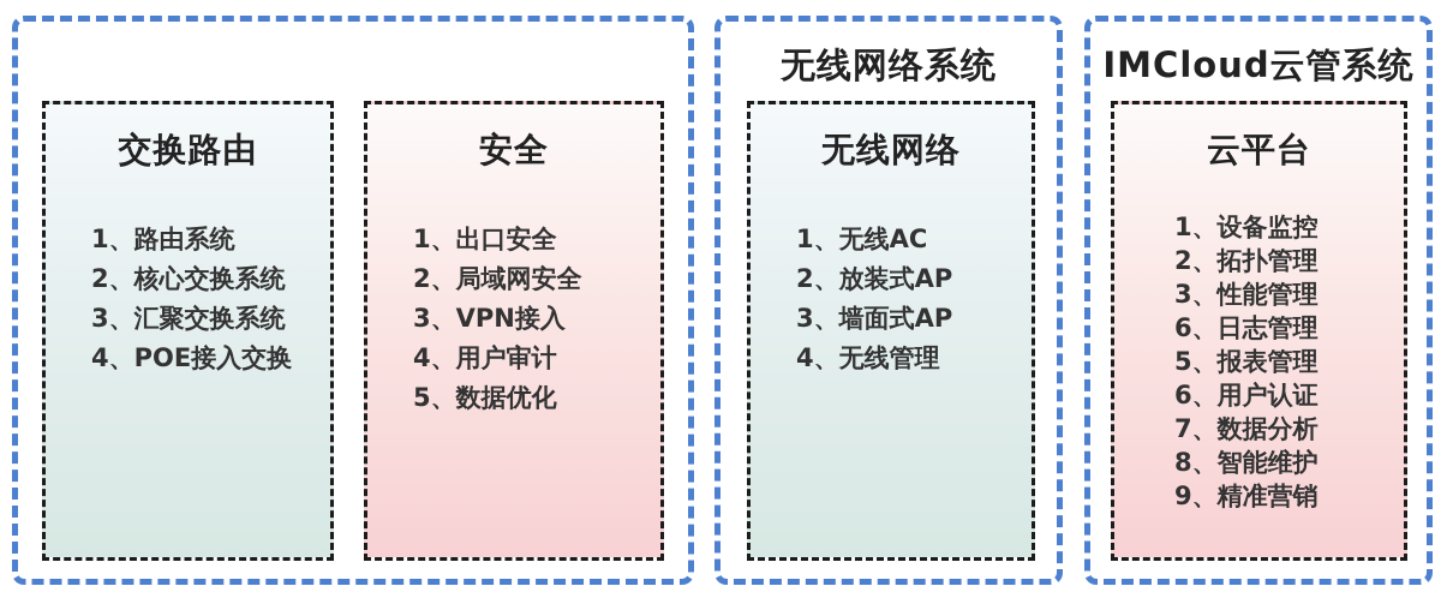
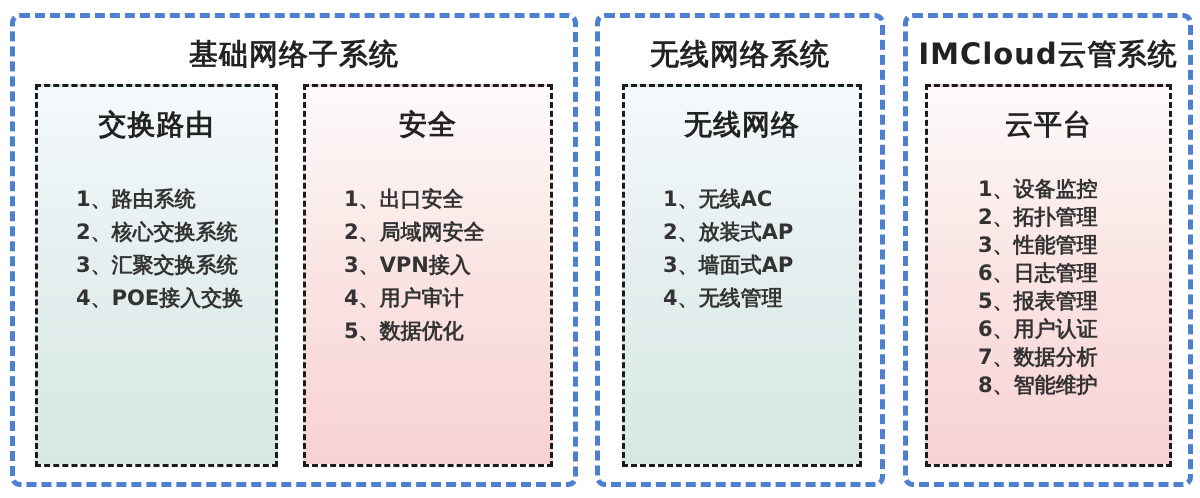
+ 基础网络子系统
  交换路由
  1、路由系统
  2、核心交换系统
  3、汇聚交换系统
  4、POE接入交换
  安全
  1、出口安全
  2、局域网安全
  3、VPN接入
  4、用户审计
  5、数据优化
  无线网络系统
  无线网络
  1、无线AC
  2、放装式AP
  3、墙面式AP
  4、无线管理
  IMCloud云管系统
  云平台
  1、设备监控
  2、拓扑管理
  3、性能管理
  6、日志管理
  5、报表管理
  6、用户认证
  7、数据分析
  8、智能维护
- 9、精准营销
